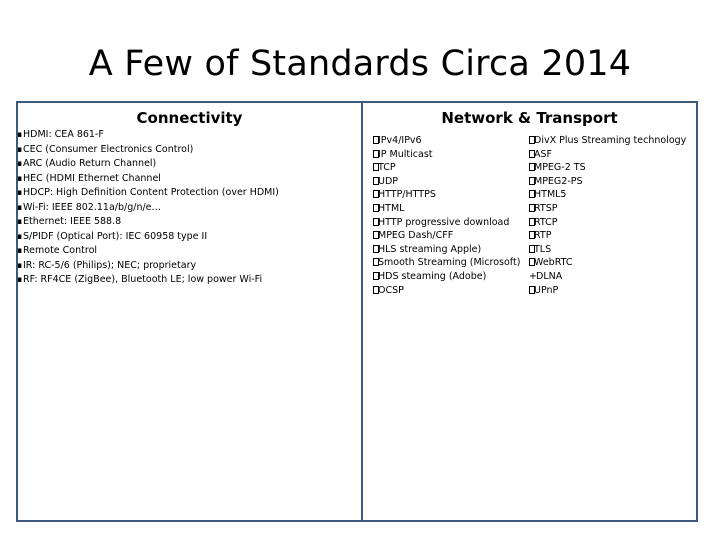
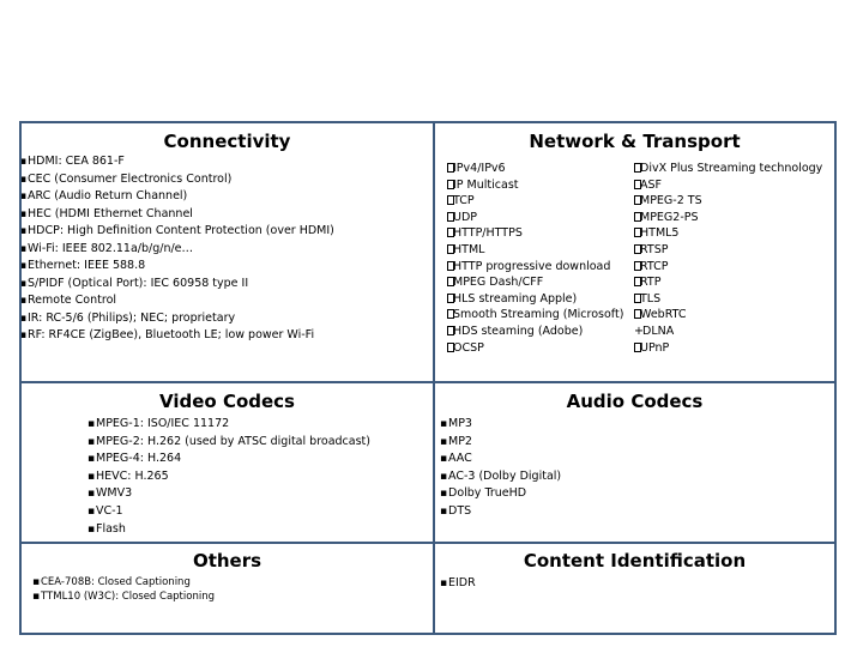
- A Few of Standards Circa 2014
  Connectivity ▪HDMI: CEA 861-F▪CEC (Consumer Electronics Control)▪ARC (Audio Return Channel)▪HEC (HDMI Ethernet Channel▪HDCP: High Definition Content Protection (over HDMI)▪Wi-Fi: IEEE 802.11a/b/g/n/e…▪Ethernet: IEEE 588.8▪S/PIDF (Optical Port): IEC 60958 type II▪Remote Control▪IR: RC-5/6 (Philips); NEC; proprietary▪RF: RF4CE (ZigBee), Bluetooth LE; low power Wi-Fi	Network & Transport IPv4/IPv6IP MulticastTCPUDPHTTP/HTTPSHTMLHTTP progressive downloadMPEG Dash/CFFHLS streaming Apple)Smooth Streaming (Microsoft)HDS steaming (Adobe)OCSP DivX Plus Streaming technologyASFMPEG-2 TSMPEG2-PSHTML5RTSPRTCPRTPTLSWebRTC+DLNAUPnP
+ Video Codecs ▪MPEG-1: ISO/IEC 11172▪MPEG-2: H.262 (used by ATSC digital broadcast)▪MPEG-4: H.264▪HEVC: H.265▪WMV3▪VC-1▪Flash	Audio Codecs ▪MP3▪MP2▪AAC▪AC-3 (Dolby Digital)▪Dolby TrueHD▪DTS
+ Others ▪CEA-708B: Closed Captioning▪TTML10 (W3C): Closed Captioning	Content Identification ▪EIDR
